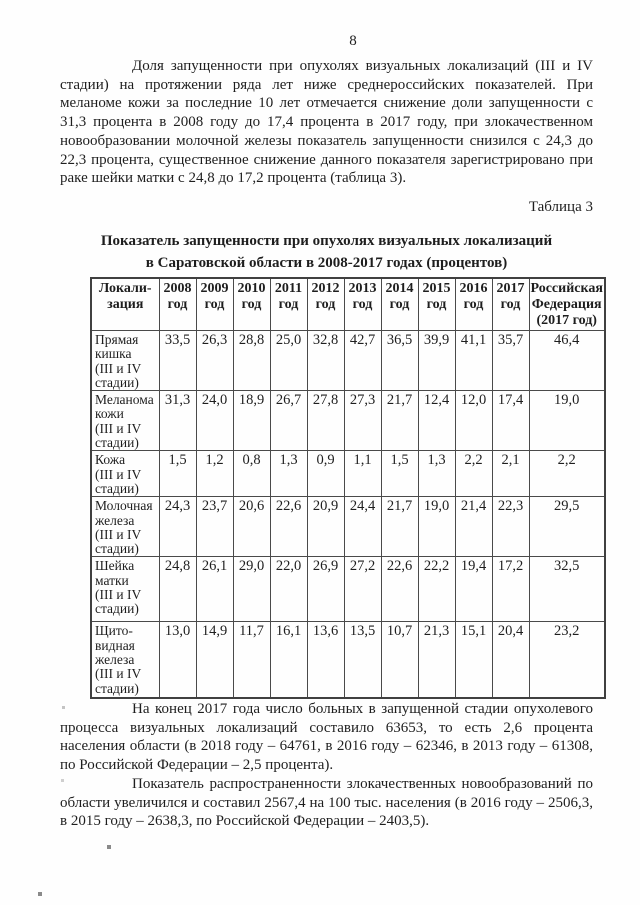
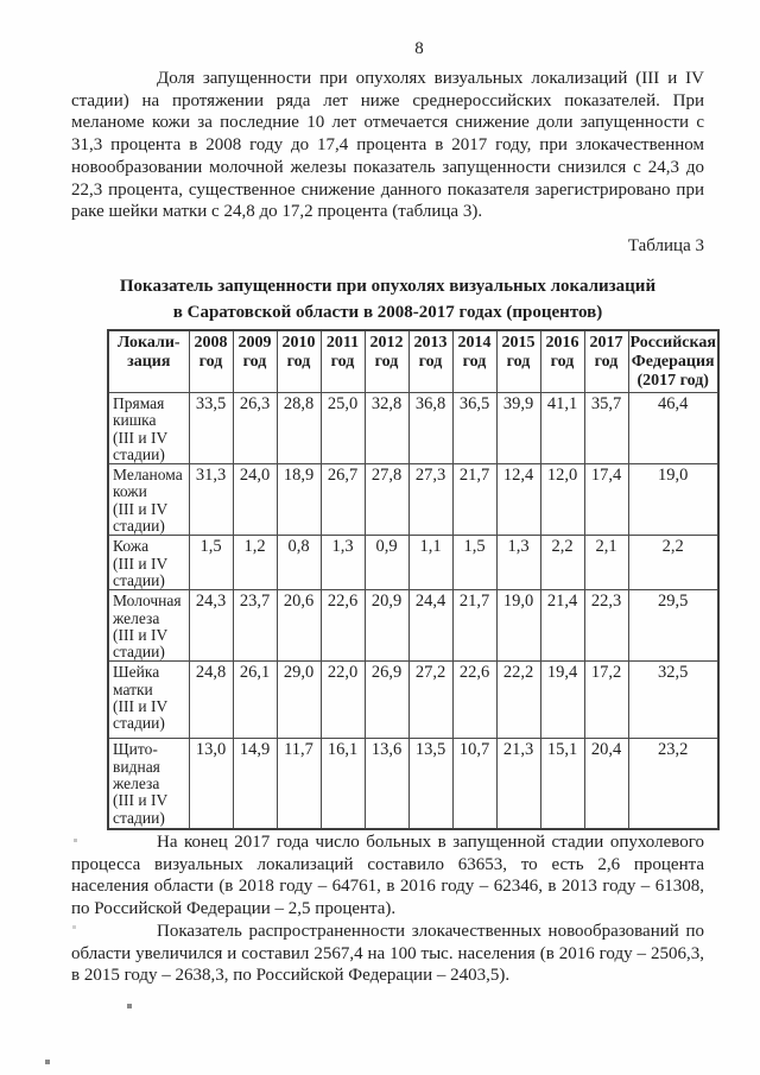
  8
  Доля запущенности при опухолях визуальных локализаций (III и IV стадии) на протяжении ряда лет ниже среднероссийских показателей. При меланоме кожи за последние 10 лет отмечается снижение доли запущенности с 31,3 процента в 2008 году до 17,4 процента в 2017 году, при злокачественном новообразовании молочной железы показатель запущенности снизился с 24,3 до 22,3 процента, существенное снижение данного показателя зарегистрировано при раке шейки матки с 24,8 до 17,2 процента (таблица 3).
  Таблица 3
  Показатель запущенности при опухолях визуальных локализаций
  в Саратовской области в 2008-2017 годах (процентов)
  Локали- зация	2008 год	2009 год	2010 год	2011 год	2012 год	2013 год	2014 год	2015 год	2016 год	2017 год	Российская Федерация (2017 год)
- Прямая кишка (III и IV стадии)	33,5	26,3	28,8	25,0	32,8	42,7	36,5	39,9	41,1	35,7	46,4
+ Прямая кишка (III и IV стадии)	33,5	26,3	28,8	25,0	32,8	36,8	36,5	39,9	41,1	35,7	46,4
  Меланома кожи (III и IV стадии)	31,3	24,0	18,9	26,7	27,8	27,3	21,7	12,4	12,0	17,4	19,0
  Кожа (III и IV стадии)	1,5	1,2	0,8	1,3	0,9	1,1	1,5	1,3	2,2	2,1	2,2
  Молочная железа (III и IV стадии)	24,3	23,7	20,6	22,6	20,9	24,4	21,7	19,0	21,4	22,3	29,5
  Шейка матки (III и IV стадии)	24,8	26,1	29,0	22,0	26,9	27,2	22,6	22,2	19,4	17,2	32,5
  Щито- видная железа (III и IV стадии)	13,0	14,9	11,7	16,1	13,6	13,5	10,7	21,3	15,1	20,4	23,2
  На конец 2017 года число больных в запущенной стадии опухолевого процесса визуальных локализаций составило 63653, то есть 2,6 процента населения области (в 2018 году – 64761, в 2016 году – 62346, в 2013 году – 61308, по Российской Федерации – 2,5 процента).
  Показатель распространенности злокачественных новообразований по области увеличился и составил 2567,4 на 100 тыс. населения (в 2016 году – 2506,3, в 2015 году – 2638,3, по Российской Федерации – 2403,5).
